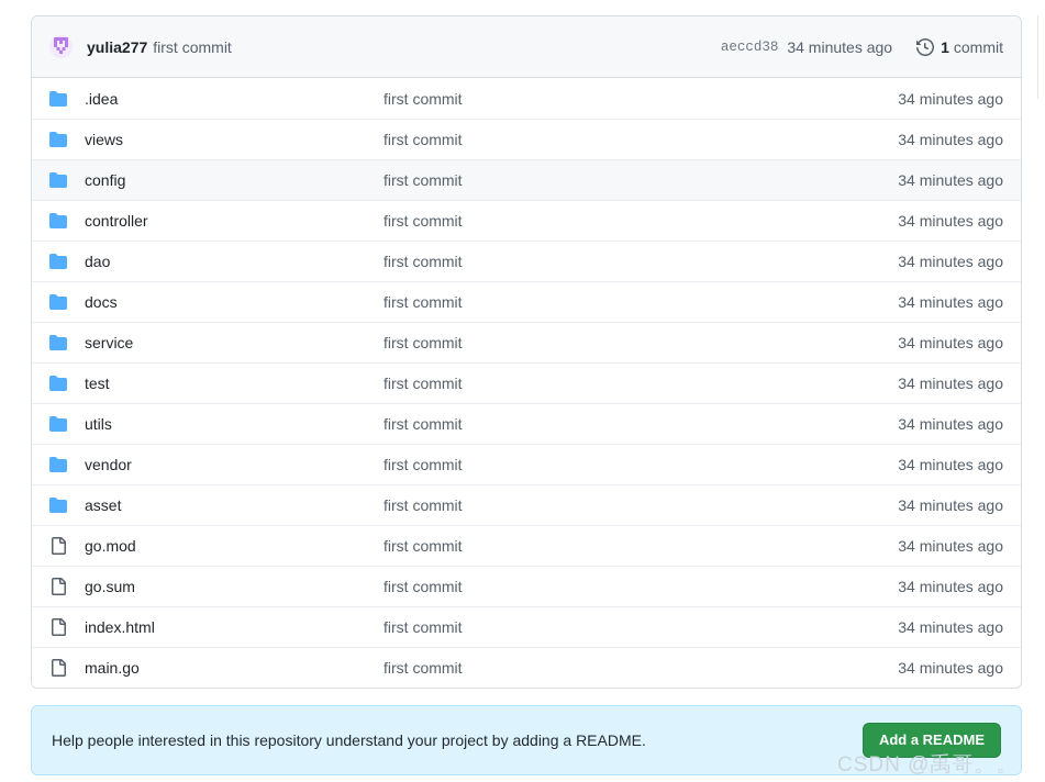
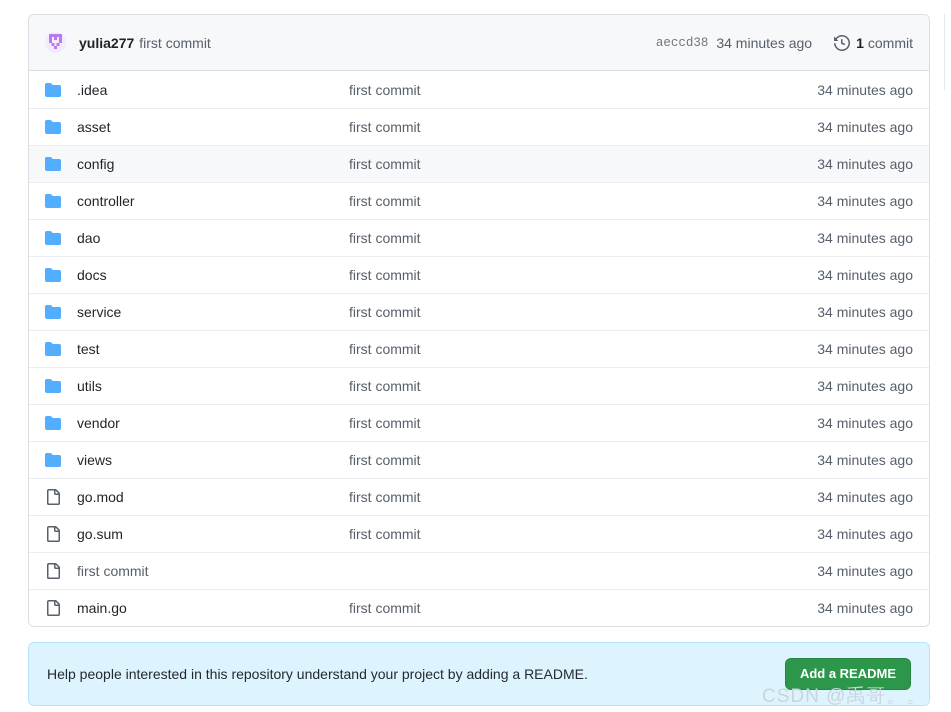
  yulia277
  first commit
  aeccd38
  34 minutes ago
  1
  commit
  .idea
  first commit
  34 minutes ago
- views
+ asset
  first commit
  34 minutes ago
  config
  first commit
  34 minutes ago
  controller
  first commit
  34 minutes ago
  dao
  first commit
  34 minutes ago
  docs
  first commit
  34 minutes ago
  service
  first commit
  34 minutes ago
  test
  first commit
  34 minutes ago
  utils
  first commit
  34 minutes ago
  vendor
  first commit
  34 minutes ago
- asset
+ views
  first commit
  34 minutes ago
  go.mod
  first commit
  34 minutes ago
  go.sum
  first commit
  34 minutes ago
- index.html
  first commit
  34 minutes ago
  main.go
  first commit
  34 minutes ago
  Help people interested in this repository understand your project by adding a README.
  Add a README
  CSDN @禹哥。。
